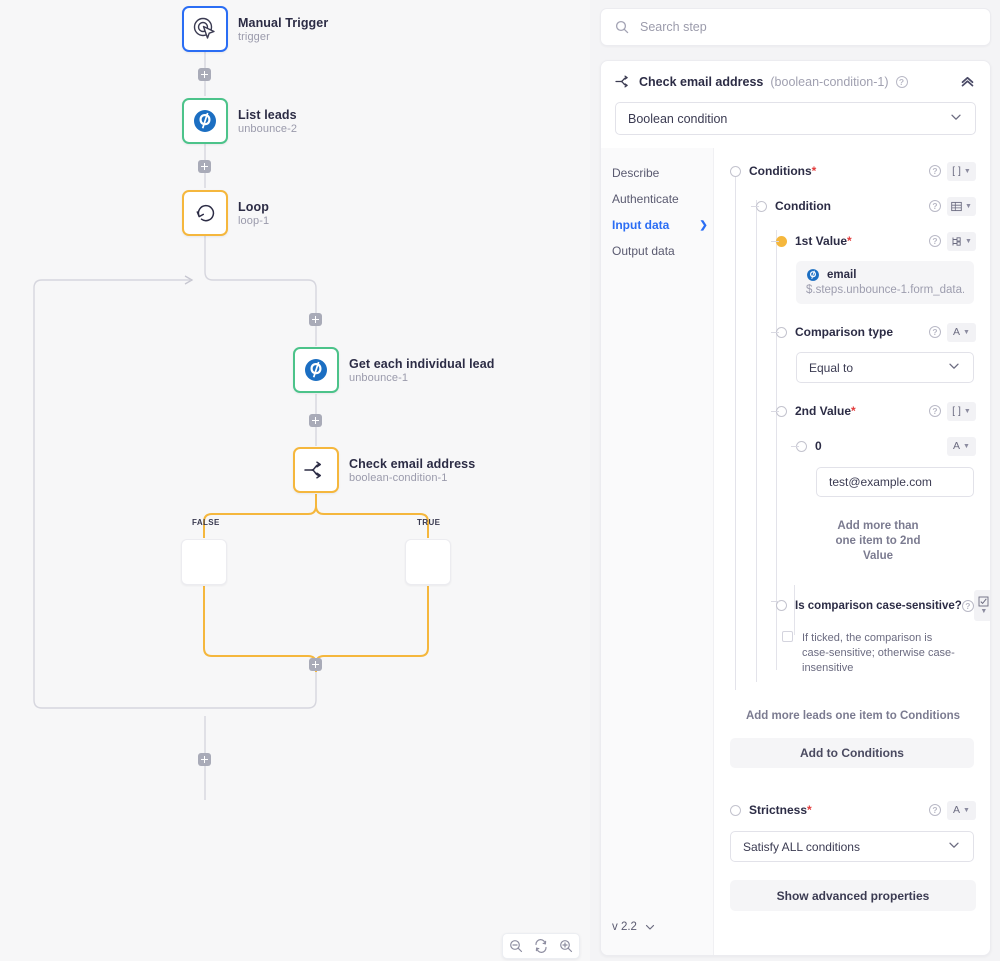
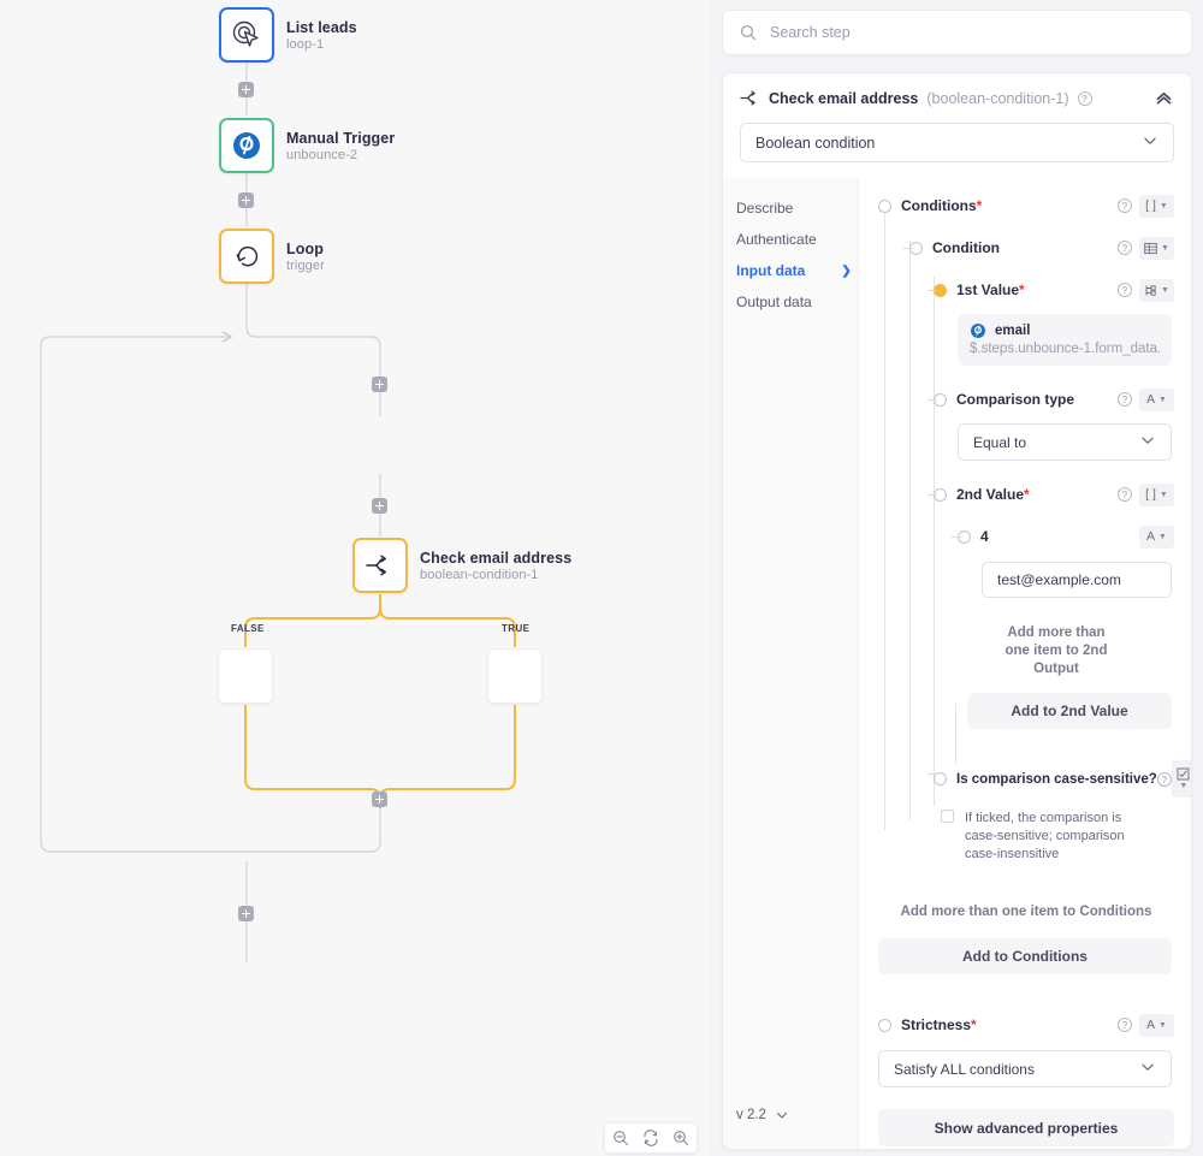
- Manual Trigger
+ List leads
- trigger
+ loop-1
- List leads
+ Manual Trigger
  unbounce-2
  Loop
- loop-1
+ trigger
- Get each individual lead
- unbounce-1
  Check email address
  boolean-condition-1
  FALSE
  TRUE
  Search step
  Check email address
  (boolean-condition-1)
  ?
  Boolean condition
  Describe
  Authenticate
  Input data
  ❯
  Output data
  v 2.2
  Conditions*
  ?
  [ ]
  Condition
  ?
  1st Value*
  ?
  email
  $.steps.unbounce-1.form_data.
  Comparison type
  ?
  A
  Equal to
  2nd Value*
  ?
  [ ]
- 0
+ 4
  A
  test@example.com
- Add more than one item to 2nd Value
+ Add more than one item to 2nd Output
+ Add to 2nd Value
  Is comparison case-sensitive?
  ?
- If ticked, the comparison is case-sensitive; otherwise case-insensitive
+ If ticked, the comparison is case-sensitive; comparison case-insensitive
- Add more leads one item to Conditions
+ Add more than one item to Conditions
  Add to Conditions
  Strictness*
  ?
  A
  Satisfy ALL conditions
  Show advanced properties
